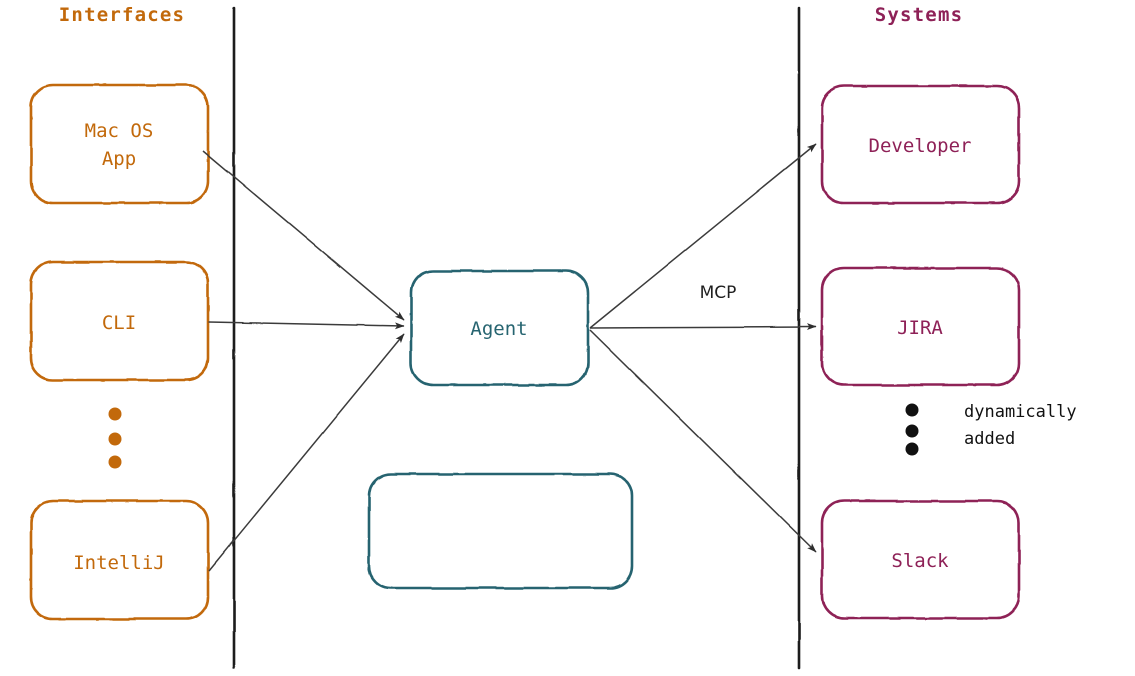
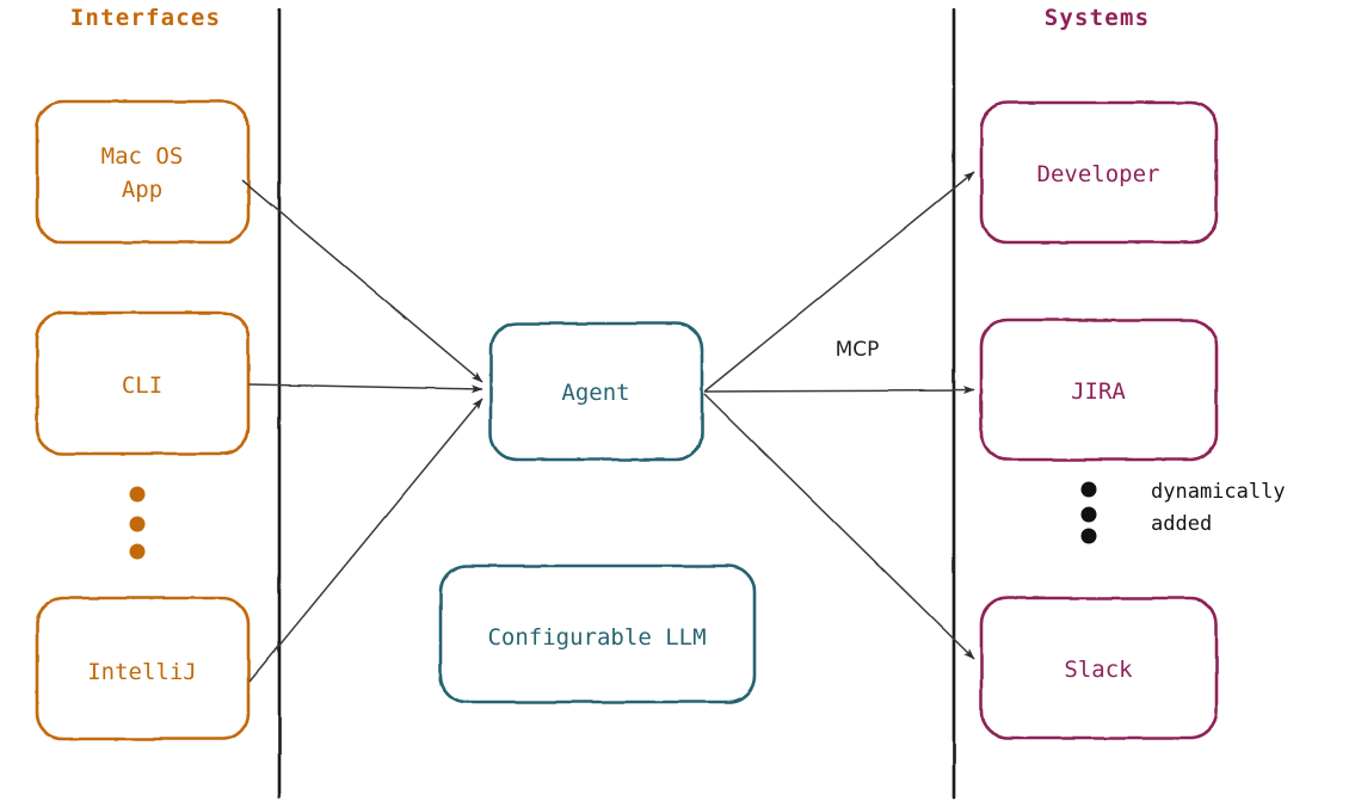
  Interfaces
  Systems
  Mac OS
  App
  CLI
  IntelliJ
  Agent
+ Configurable LLM
  Developer
  JIRA
  Slack
  dynamically
  added
  MCP
